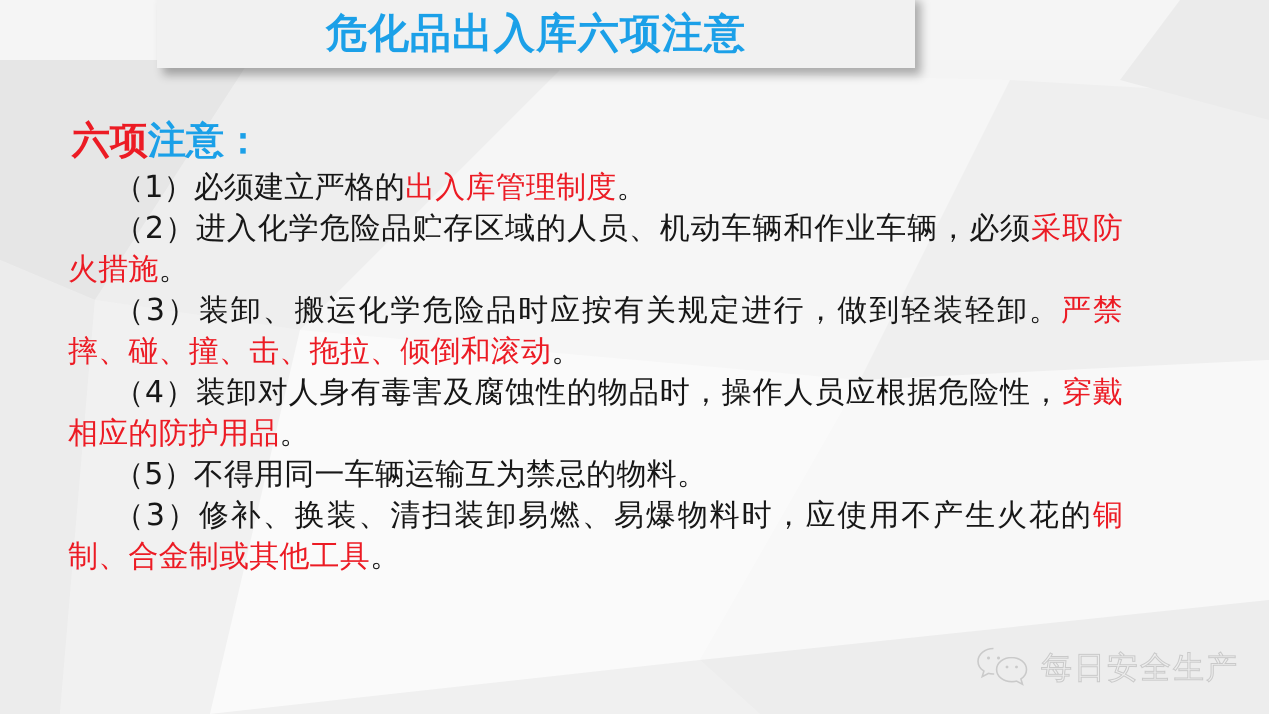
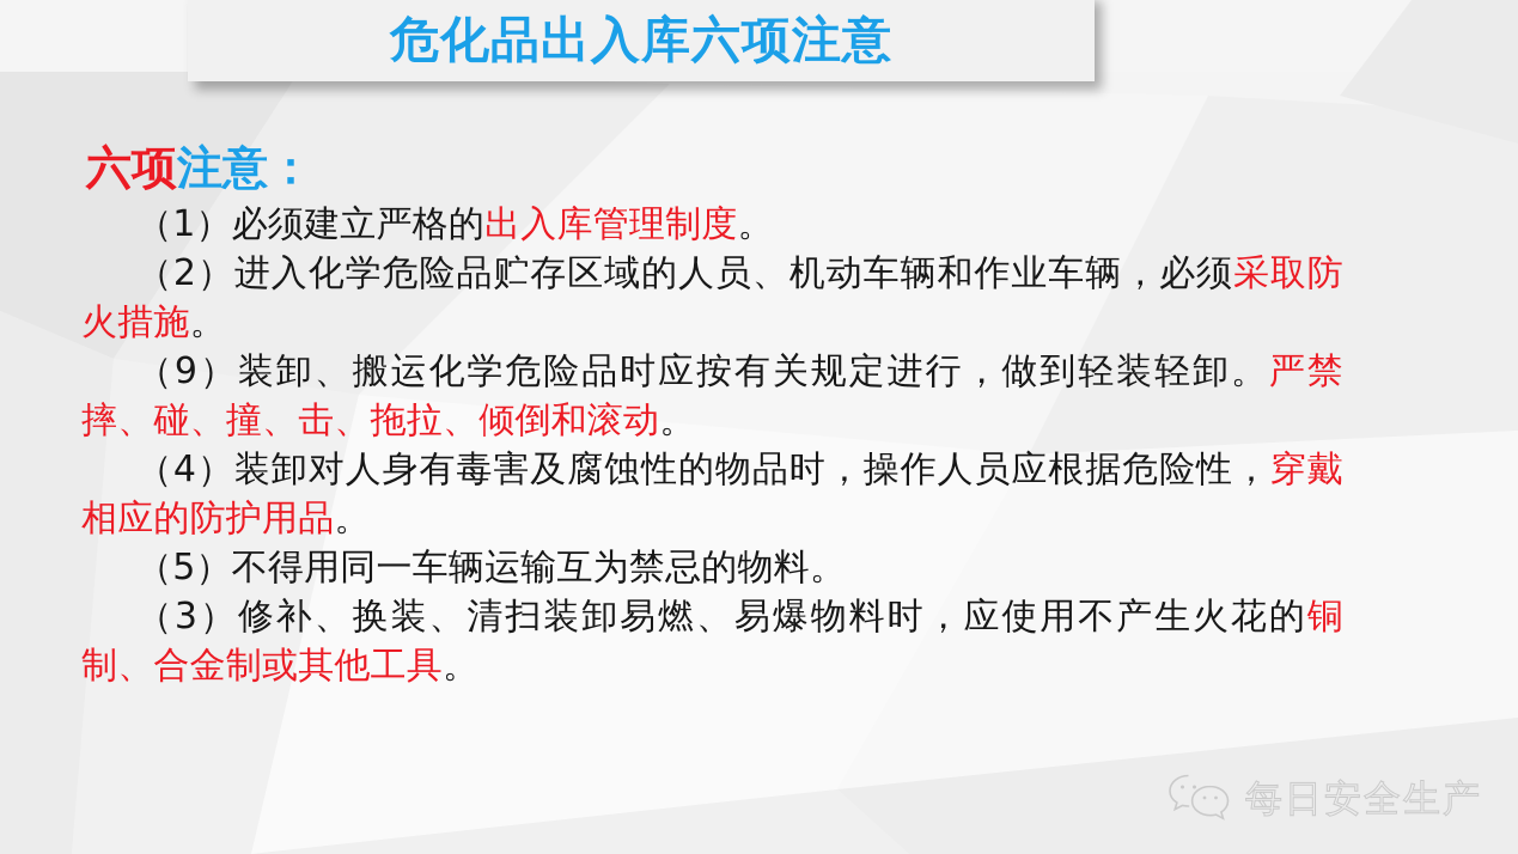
  危化品出入库六项注意
  六项注意：
  （1）必须建立严格的出入库管理制度。
  （2）进入化学危险品贮存区域的人员、机动车辆和作业车辆，必须采取防火措施。
- （3）装卸、搬运化学危险品时应按有关规定进行，做到轻装轻卸。严禁摔、碰、撞、击、拖拉、倾倒和滚动。
+ （9）装卸、搬运化学危险品时应按有关规定进行，做到轻装轻卸。严禁摔、碰、撞、击、拖拉、倾倒和滚动。
  （4）装卸对人身有毒害及腐蚀性的物品时，操作人员应根据危险性，穿戴相应的防护用品。
  （5）不得用同一车辆运输互为禁忌的物料。
  （3）修补、换装、清扫装卸易燃、易爆物料时，应使用不产生火花的铜制、合金制或其他工具。
  每日安全生产
